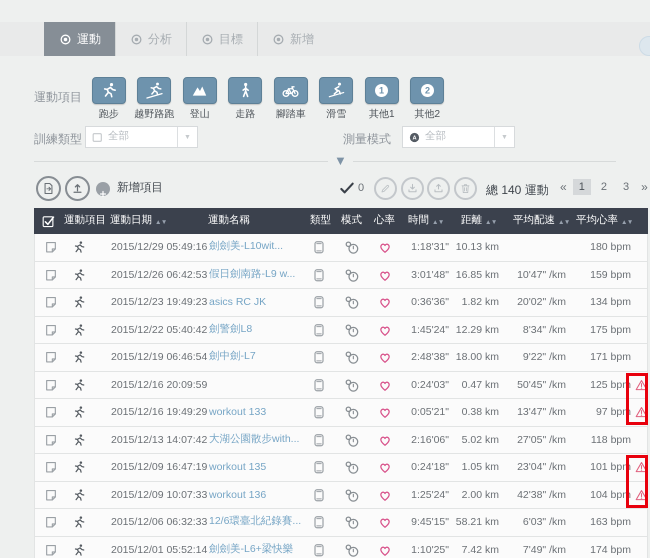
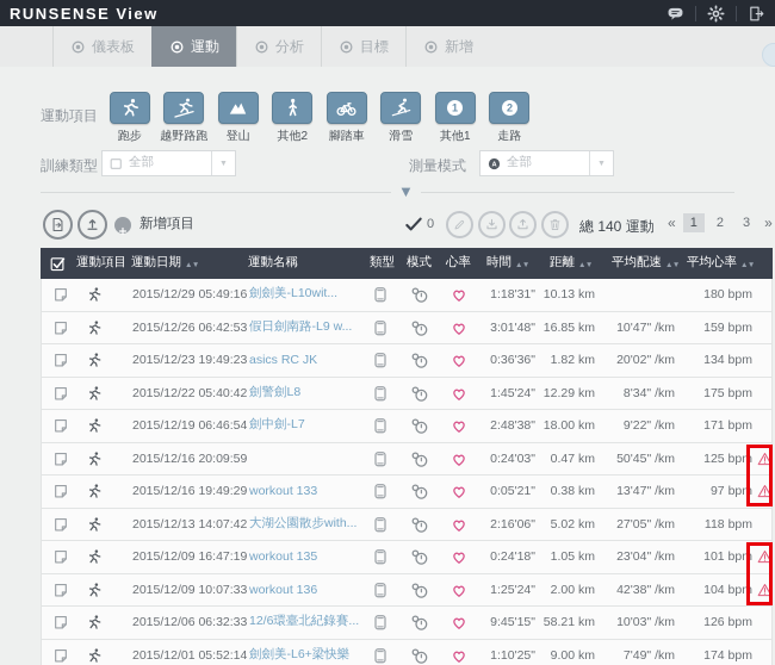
+ RUNSENSE View
+ 儀表板
  運動
  分析
  目標
  新增
  運動項目
  跑步
  越野路跑
  登山
- 走路
+ 其他2
  腳踏車
  滑雪
  1
  其他1
  2
- 其他2
+ 走路
  訓練類型
  全部
  測量模式
  全部
  ▼
  新增項目
  0
  總 140 運動
  «
  1
  2
  3
  »
  運動項目
  運動日期
  運動名稱
  類型
  模式
  心率
  時間
  距離
  平均配速
  平均心率
  2015/12/29 05:49:16
  劍劍美-L10wit...
  1:18'31"
  10.13 km
  180 bpm
  2015/12/26 06:42:53
  假日劍南路-L9 w...
  3:01'48"
  16.85 km
  10'47" /km
  159 bpm
  2015/12/23 19:49:23
  asics RC JK
  0:36'36"
  1.82 km
  20'02" /km
  134 bpm
  2015/12/22 05:40:42
  劍警劍L8
  1:45'24"
  12.29 km
  8'34" /km
  175 bpm
  2015/12/19 06:46:54
  劍中劍-L7
  2:48'38"
  18.00 km
  9'22" /km
  171 bpm
  2015/12/16 20:09:59
  0:24'03"
  0.47 km
  50'45" /km
  125 bpm
  2015/12/16 19:49:29
  workout 133
  0:05'21"
  0.38 km
  13'47" /km
  97 bpm
  2015/12/13 14:07:42
  大湖公園散步with...
  2:16'06"
  5.02 km
  27'05" /km
  118 bpm
  2015/12/09 16:47:19
  workout 135
  0:24'18"
  1.05 km
  23'04" /km
  101 bpm
  2015/12/09 10:07:33
  workout 136
  1:25'24"
  2.00 km
  42'38" /km
  104 bpm
  2015/12/06 06:32:33
  12/6環臺北紀錄賽...
  9:45'15"
  58.21 km
- 6'03" /km
+ 10'03" /km
- 163 bpm
+ 126 bpm
  2015/12/01 05:52:14
  劍劍美-L6+梁快樂
  1:10'25"
- 7.42 km
+ 9.00 km
  7'49" /km
  174 bpm
